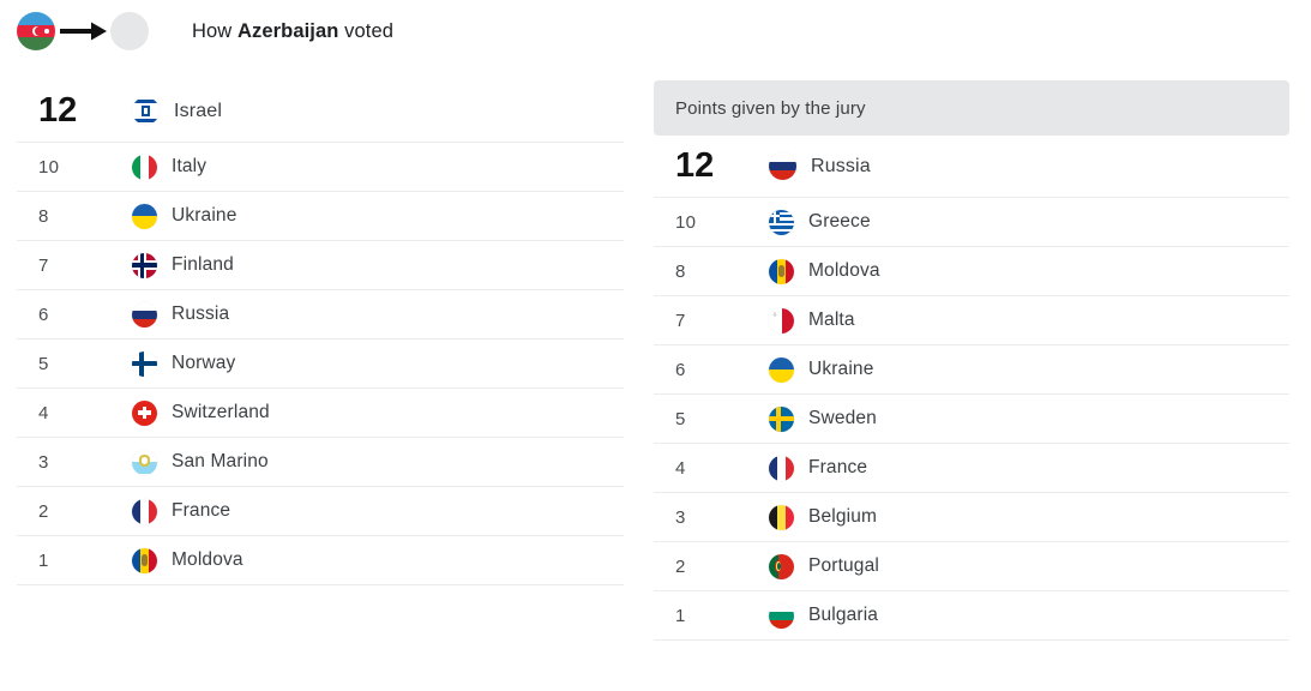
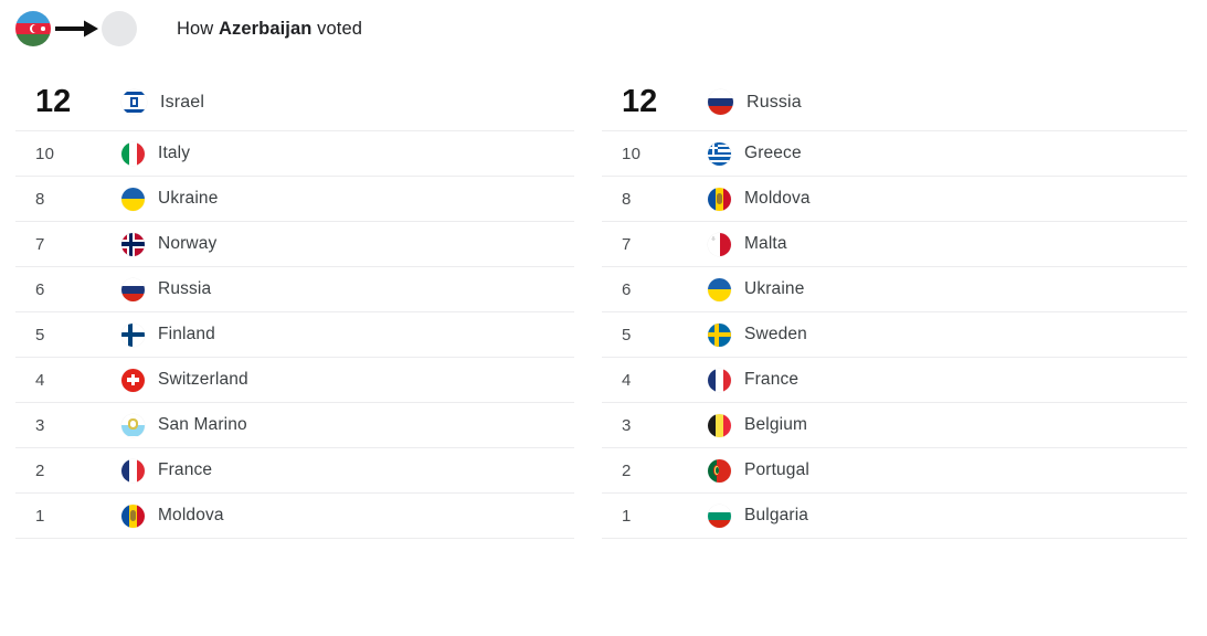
  How Azerbaijan voted
  12
  Israel
  10
  Italy
  8
  Ukraine
  7
- Finland
+ Norway
  6
  Russia
  5
- Norway
+ Finland
  4
  Switzerland
  3
  San Marino
  2
  France
  1
  Moldova
- Points given by the jury
  12
  Russia
  10
  Greece
  8
  Moldova
  7
  Malta
  6
  Ukraine
  5
  Sweden
  4
  France
  3
  Belgium
  2
  Portugal
  1
  Bulgaria
